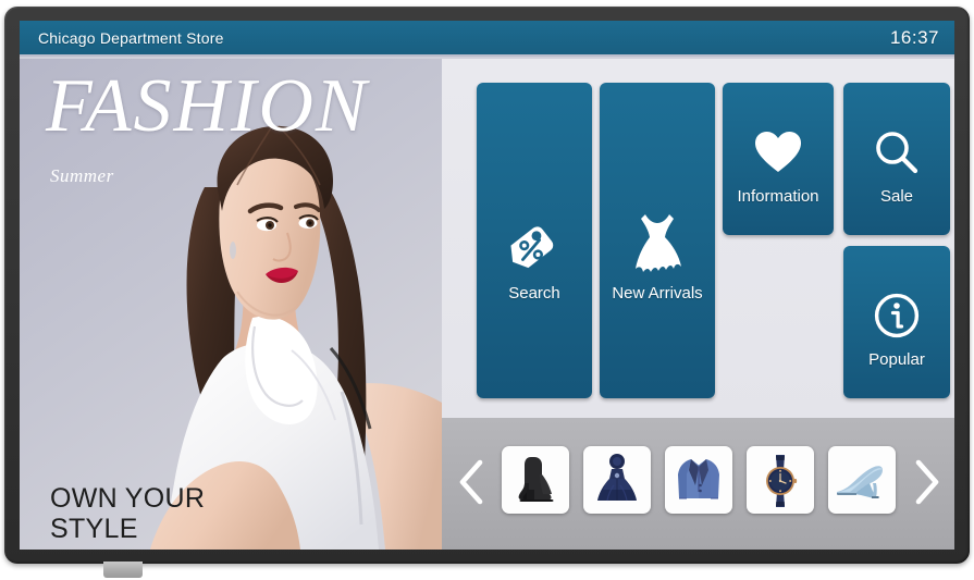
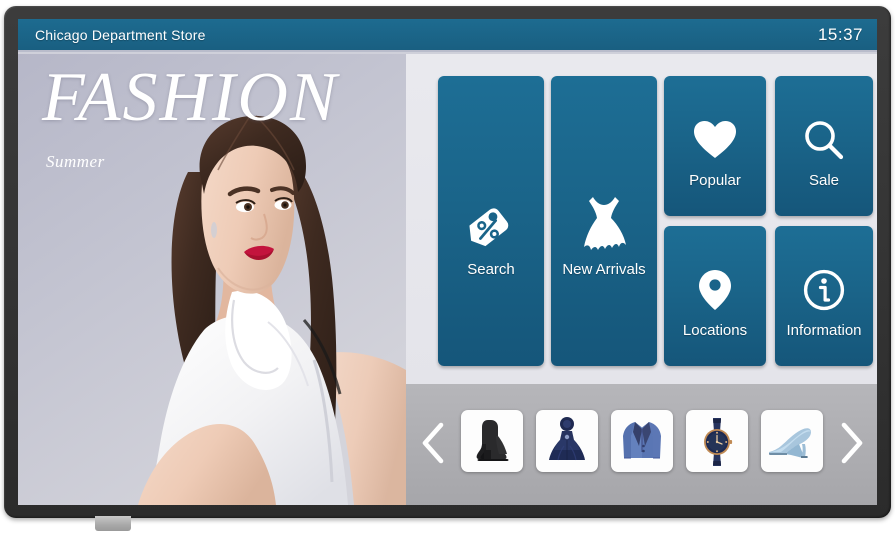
  Chicago Department Store
- 16:37
+ 15:37
  FASHION
  Summer
- OWN YOUR
- STYLE
  Search
  New Arrivals
- Information
+ Popular
  Sale
+ Locations
- Popular
+ Information
